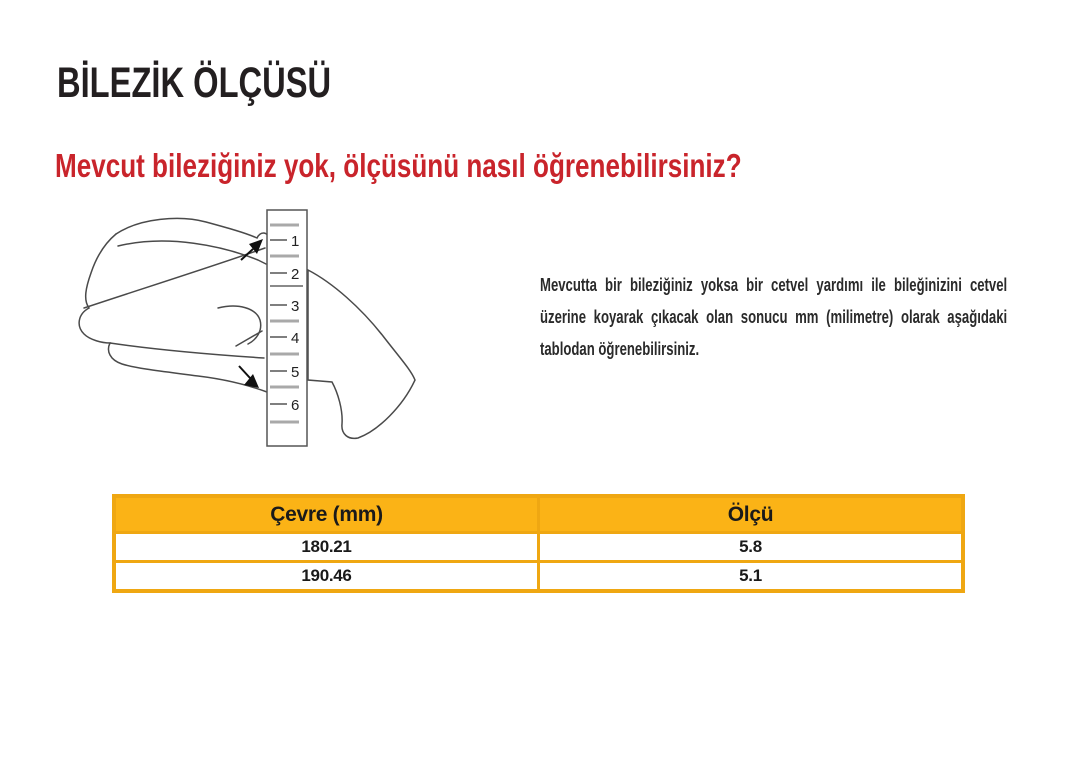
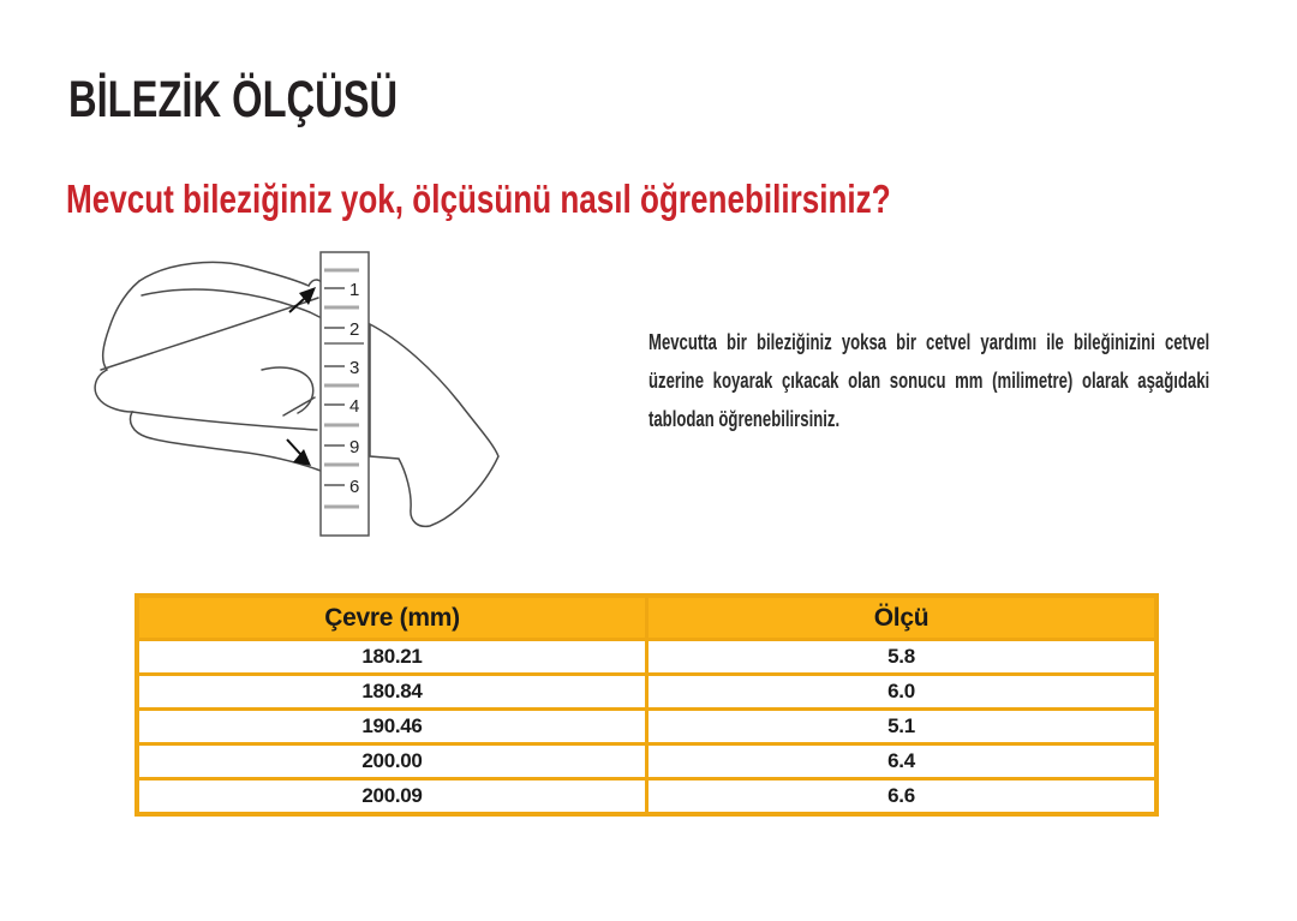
  BİLEZİK ÖLÇÜSÜ
  Mevcut bileziğiniz yok, ölçüsünü nasıl öğrenebilirsiniz?
  Mevcutta bir bileziğiniz yoksa bir cetvel yardımı ile bileğinizini cetvel üzerine koyarak çıkacak olan sonucu mm (milimetre) olarak aşağıdaki tablodan öğrenebilirsiniz.
  1
  2
  3
  4
- 5
+ 9
  6
  Çevre (mm)	Ölçü
  180.21	5.8
+ 180.84	6.0
  190.46	5.1
+ 200.00	6.4
+ 200.09	6.6
